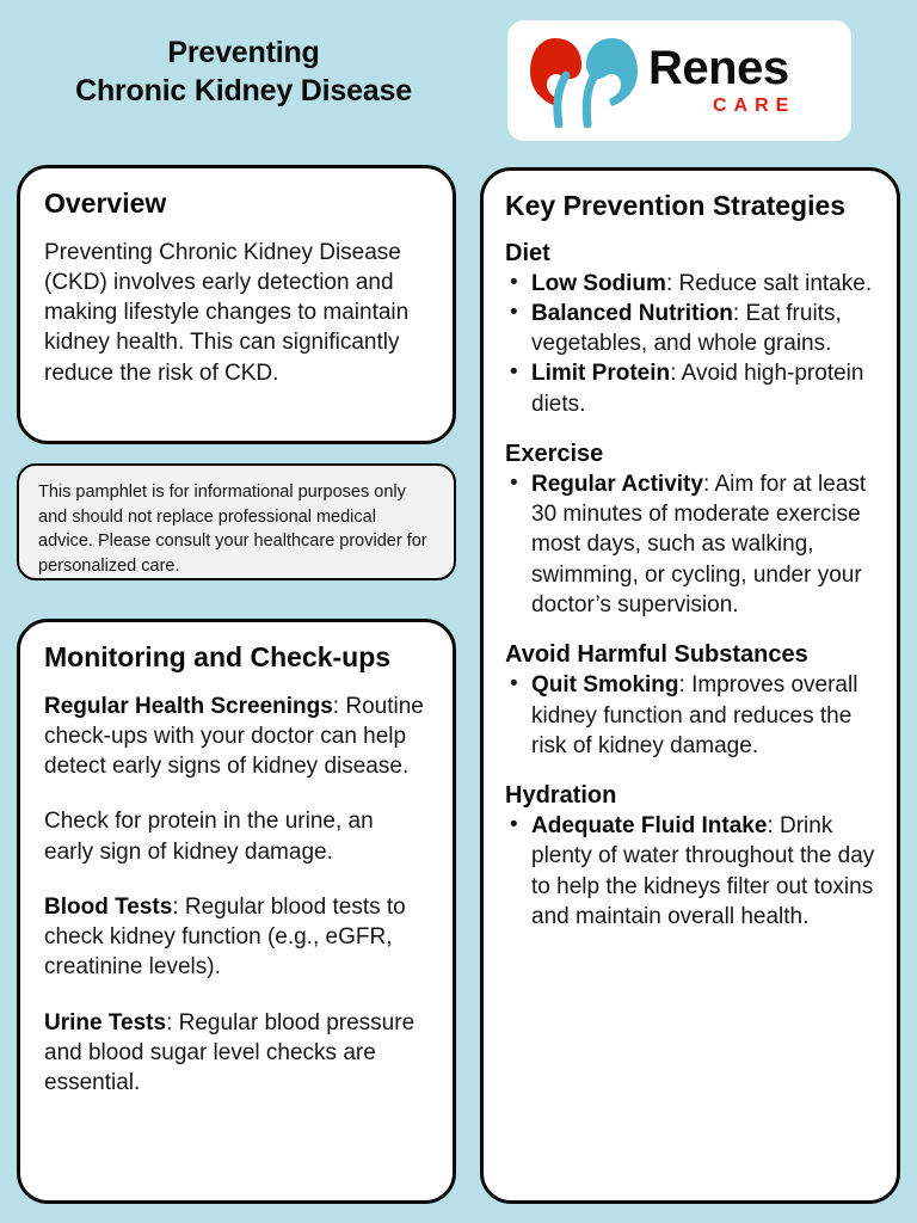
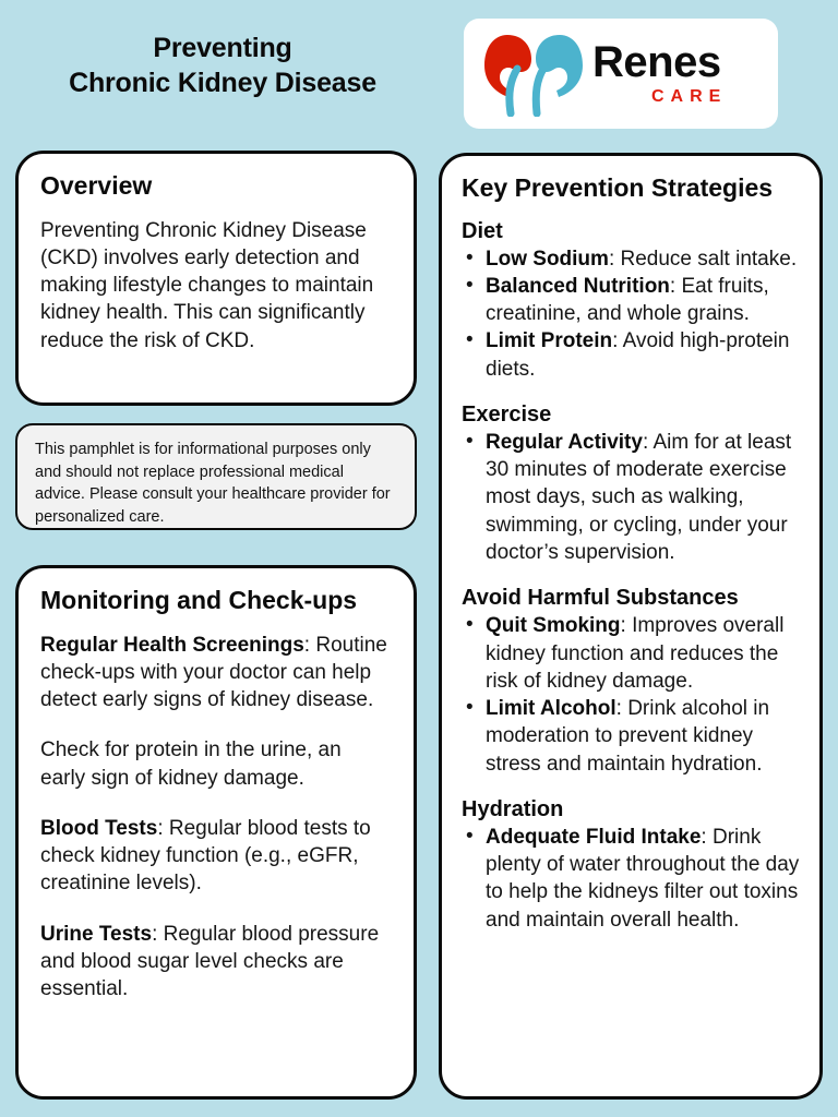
  Preventing
  Chronic Kidney Disease
  Renes
  CARE
  Overview
  Preventing Chronic Kidney Disease (CKD) involves early detection and making lifestyle changes to maintain kidney health. This can significantly reduce the risk of CKD.
  This pamphlet is for informational purposes only and should not replace professional medical advice. Please consult your healthcare provider for personalized care.
  Monitoring and Check-ups
  Regular Health Screenings: Routine check-ups with your doctor can help detect early signs of kidney disease.
  Check for protein in the urine, an early sign of kidney damage.
  Blood Tests: Regular blood tests to check kidney function (e.g., eGFR, creatinine levels).
  Urine Tests: Regular blood pressure and blood sugar level checks are essential.
  Key Prevention Strategies
  Diet
  Low Sodium: Reduce salt intake.
- Balanced Nutrition: Eat fruits, vegetables, and whole grains.
+ Balanced Nutrition: Eat fruits, creatinine, and whole grains.
  Limit Protein: Avoid high-protein diets.
  Exercise
  Regular Activity: Aim for at least 30 minutes of moderate exercise most days, such as walking, swimming, or cycling, under your doctor’s supervision.
  Avoid Harmful Substances
  Quit Smoking: Improves overall kidney function and reduces the risk of kidney damage.
+ Limit Alcohol: Drink alcohol in moderation to prevent kidney stress and maintain hydration.
  Hydration
  Adequate Fluid Intake: Drink plenty of water throughout the day to help the kidneys filter out toxins and maintain overall health.
